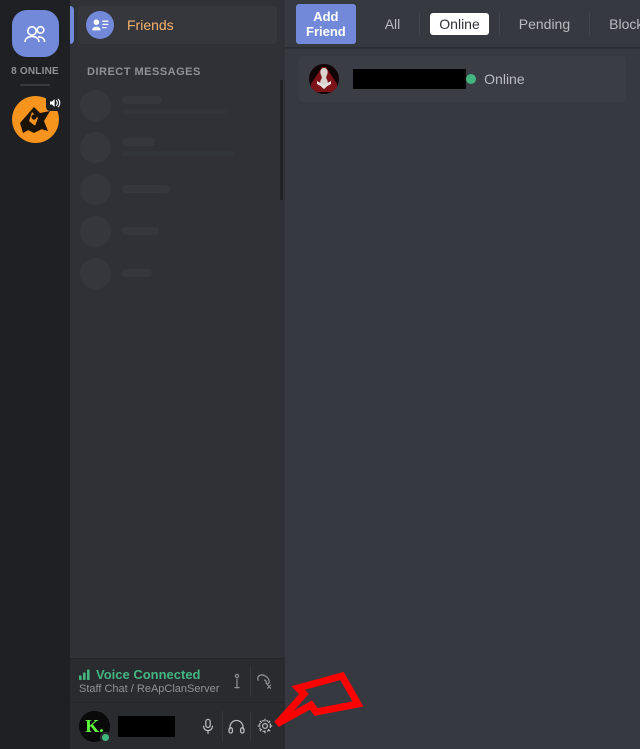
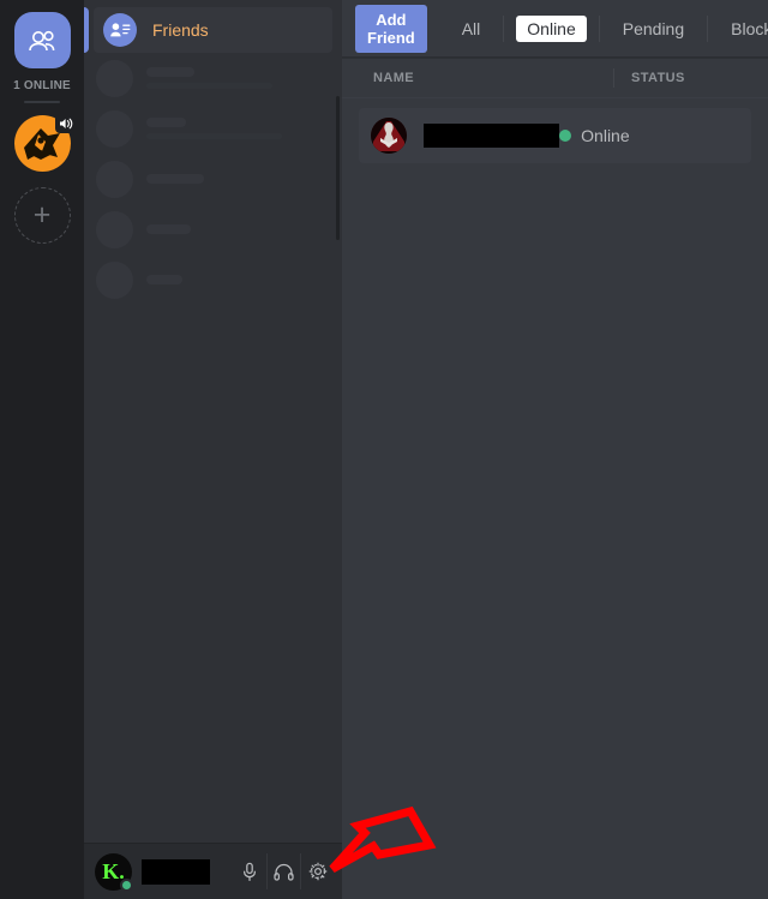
- 8 ONLINE
+ 1 ONLINE
+ +
  Friends
- DIRECT MESSAGES
- Voice Connected
- Staff Chat / ReApClanServer
  K.
  Add Friend
  All
  Online
  Pending
+ NAME
+ STATUS
  Online
